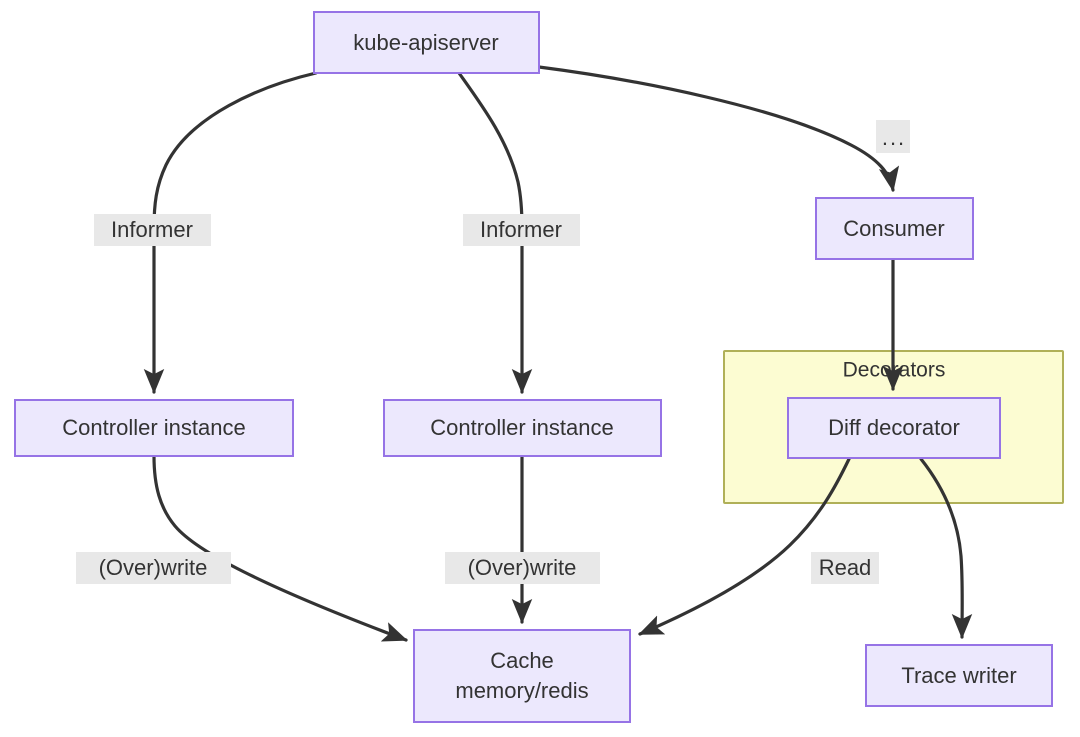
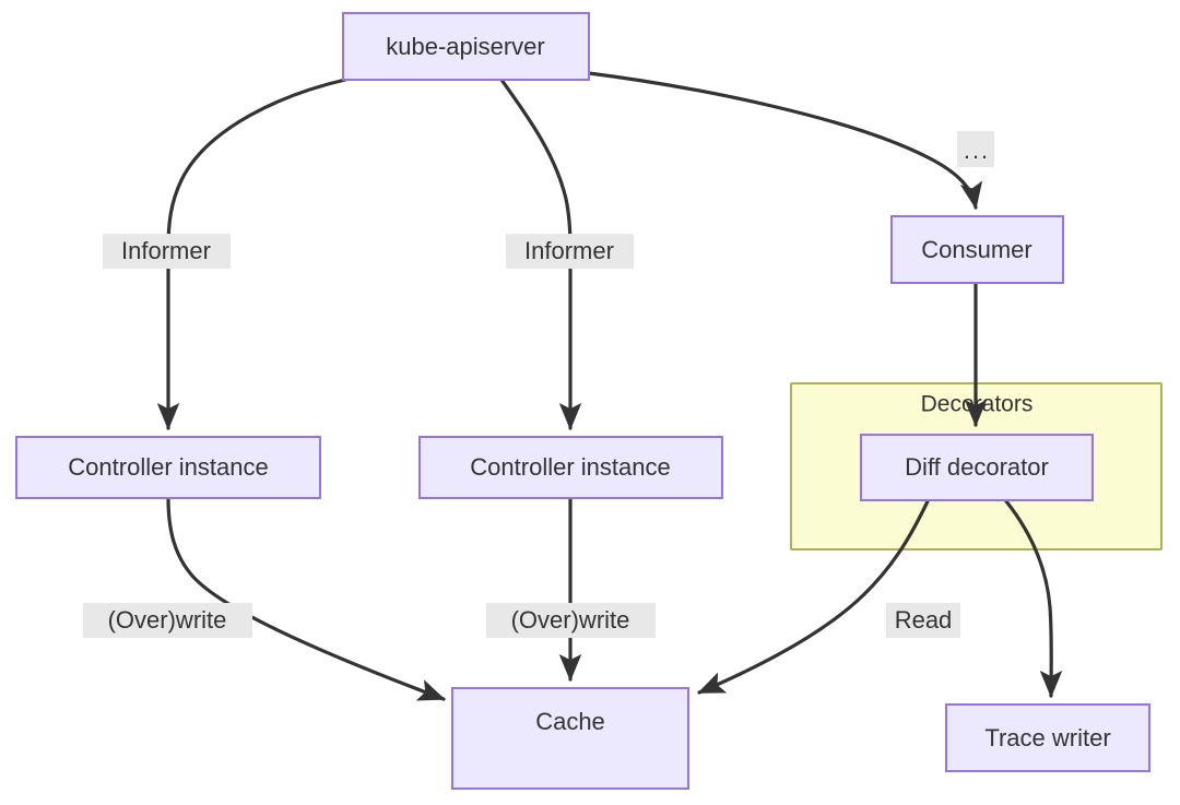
  Decorators
  Informer
  Informer
  ...
  (Over)write
  (Over)write
  Read
  kube-apiserver
  Consumer
  Controller instance
  Controller instance
  Diff decorator
  Cache
- memory/redis
  Trace writer
